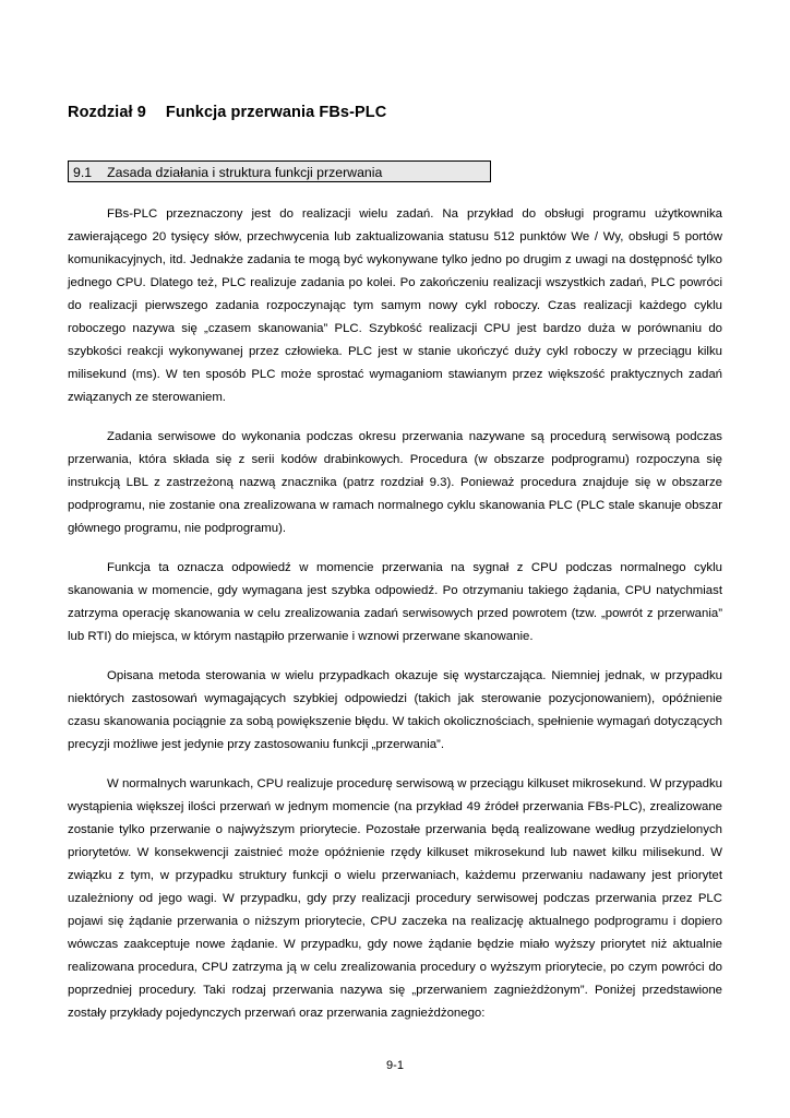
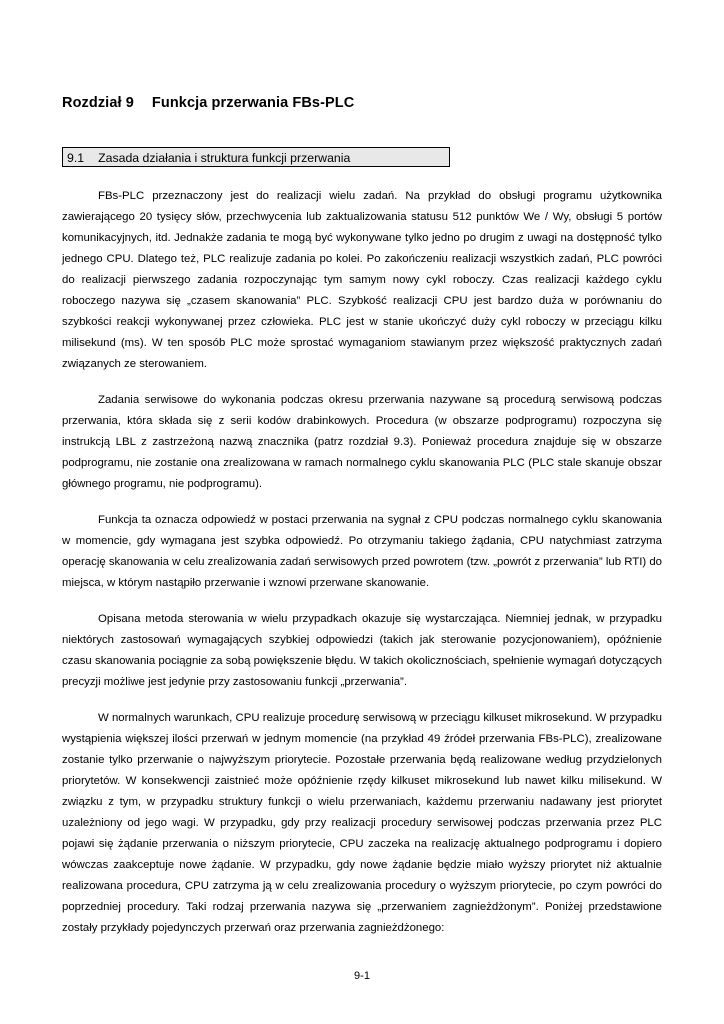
  Rozdział 9 Funkcja przerwania FBs-PLC
  9.1 Zasada działania i struktura funkcji przerwania
  FBs-PLC przeznaczony jest do realizacji wielu zadań. Na przykład do obsługi programu użytkownika zawierającego 20 tysięcy słów, przechwycenia lub zaktualizowania statusu 512 punktów We / Wy, obsługi 5 portów komunikacyjnych, itd. Jednakże zadania te mogą być wykonywane tylko jedno po drugim z uwagi na dostępność tylko jednego CPU. Dlatego też, PLC realizuje zadania po kolei. Po zakończeniu realizacji wszystkich zadań, PLC powróci do realizacji pierwszego zadania rozpoczynając tym samym nowy cykl roboczy. Czas realizacji każdego cyklu roboczego nazywa się „czasem skanowania” PLC. Szybkość realizacji CPU jest bardzo duża w porównaniu do szybkości reakcji wykonywanej przez człowieka. PLC jest w stanie ukończyć duży cykl roboczy w przeciągu kilku milisekund (ms). W ten sposób PLC może sprostać wymaganiom stawianym przez większość praktycznych zadań związanych ze sterowaniem.
  Zadania serwisowe do wykonania podczas okresu przerwania nazywane są procedurą serwisową podczas przerwania, która składa się z serii kodów drabinkowych. Procedura (w obszarze podprogramu) rozpoczyna się instrukcją LBL z zastrzeżoną nazwą znacznika (patrz rozdział 9.3). Ponieważ procedura znajduje się w obszarze podprogramu, nie zostanie ona zrealizowana w ramach normalnego cyklu skanowania PLC (PLC stale skanuje obszar głównego programu, nie podprogramu).
- Funkcja ta oznacza odpowiedź w momencie przerwania na sygnał z CPU podczas normalnego cyklu skanowania w momencie, gdy wymagana jest szybka odpowiedź. Po otrzymaniu takiego żądania, CPU natychmiast zatrzyma operację skanowania w celu zrealizowania zadań serwisowych przed powrotem (tzw. „powrót z przerwania” lub RTI) do miejsca, w którym nastąpiło przerwanie i wznowi przerwane skanowanie.
+ Funkcja ta oznacza odpowiedź w postaci przerwania na sygnał z CPU podczas normalnego cyklu skanowania w momencie, gdy wymagana jest szybka odpowiedź. Po otrzymaniu takiego żądania, CPU natychmiast zatrzyma operację skanowania w celu zrealizowania zadań serwisowych przed powrotem (tzw. „powrót z przerwania” lub RTI) do miejsca, w którym nastąpiło przerwanie i wznowi przerwane skanowanie.
  Opisana metoda sterowania w wielu przypadkach okazuje się wystarczająca. Niemniej jednak, w przypadku niektórych zastosowań wymagających szybkiej odpowiedzi (takich jak sterowanie pozycjonowaniem), opóźnienie czasu skanowania pociągnie za sobą powiększenie błędu. W takich okolicznościach, spełnienie wymagań dotyczących precyzji możliwe jest jedynie przy zastosowaniu funkcji „przerwania”.
  W normalnych warunkach, CPU realizuje procedurę serwisową w przeciągu kilkuset mikrosekund. W przypadku wystąpienia większej ilości przerwań w jednym momencie (na przykład 49 źródeł przerwania FBs-PLC), zrealizowane zostanie tylko przerwanie o najwyższym priorytecie. Pozostałe przerwania będą realizowane według przydzielonych priorytetów. W konsekwencji zaistnieć może opóźnienie rzędy kilkuset mikrosekund lub nawet kilku milisekund. W związku z tym, w przypadku struktury funkcji o wielu przerwaniach, każdemu przerwaniu nadawany jest priorytet uzależniony od jego wagi. W przypadku, gdy przy realizacji procedury serwisowej podczas przerwania przez PLC pojawi się żądanie przerwania o niższym priorytecie, CPU zaczeka na realizację aktualnego podprogramu i dopiero wówczas zaakceptuje nowe żądanie. W przypadku, gdy nowe żądanie będzie miało wyższy priorytet niż aktualnie realizowana procedura, CPU zatrzyma ją w celu zrealizowania procedury o wyższym priorytecie, po czym powróci do poprzedniej procedury. Taki rodzaj przerwania nazywa się „przerwaniem zagnieżdżonym”. Poniżej przedstawione zostały przykłady pojedynczych przerwań oraz przerwania zagnieżdżonego:
  9-1
